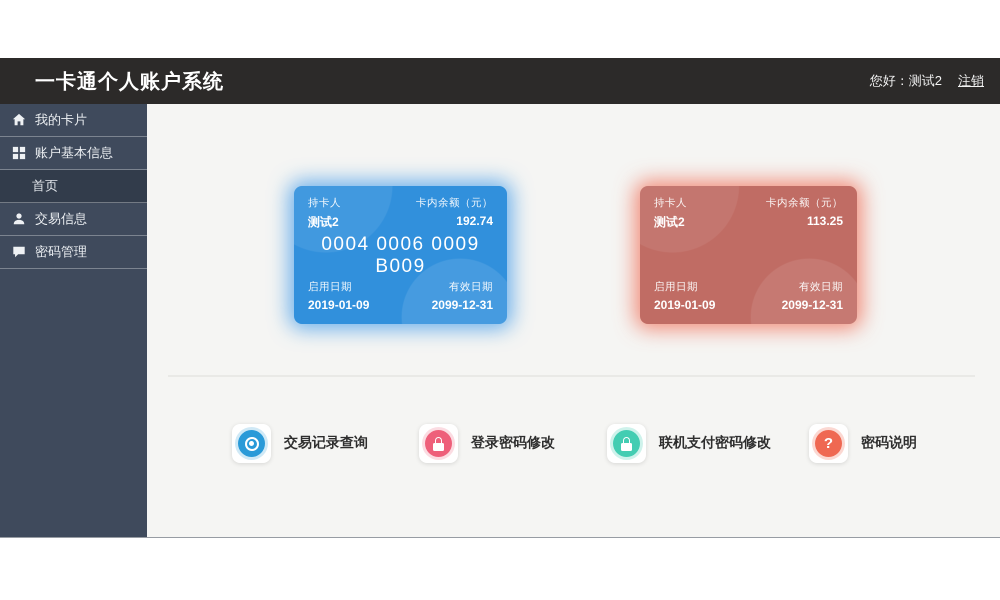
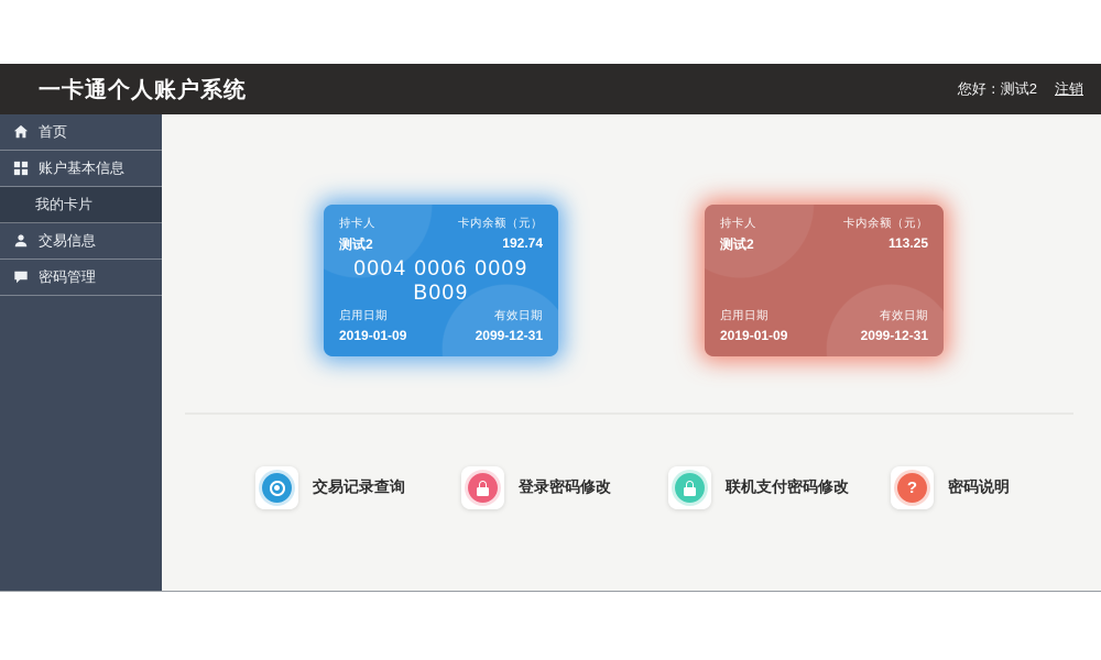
  一卡通个人账户系统
  您好：测试2
  注销
- 我的卡片
+ 首页
  账户基本信息
- 首页
+ 我的卡片
  交易信息
  密码管理
  持卡人
  测试2
  卡内余额（元）
  192.74
  0004 0006 0009 B009
  启用日期
  2019-01-09
  有效日期
  2099-12-31
  持卡人
  测试2
  卡内余额（元）
  113.25
  启用日期
  2019-01-09
  有效日期
  2099-12-31
  交易记录查询
  登录密码修改
  联机支付密码修改
  ?
  密码说明
